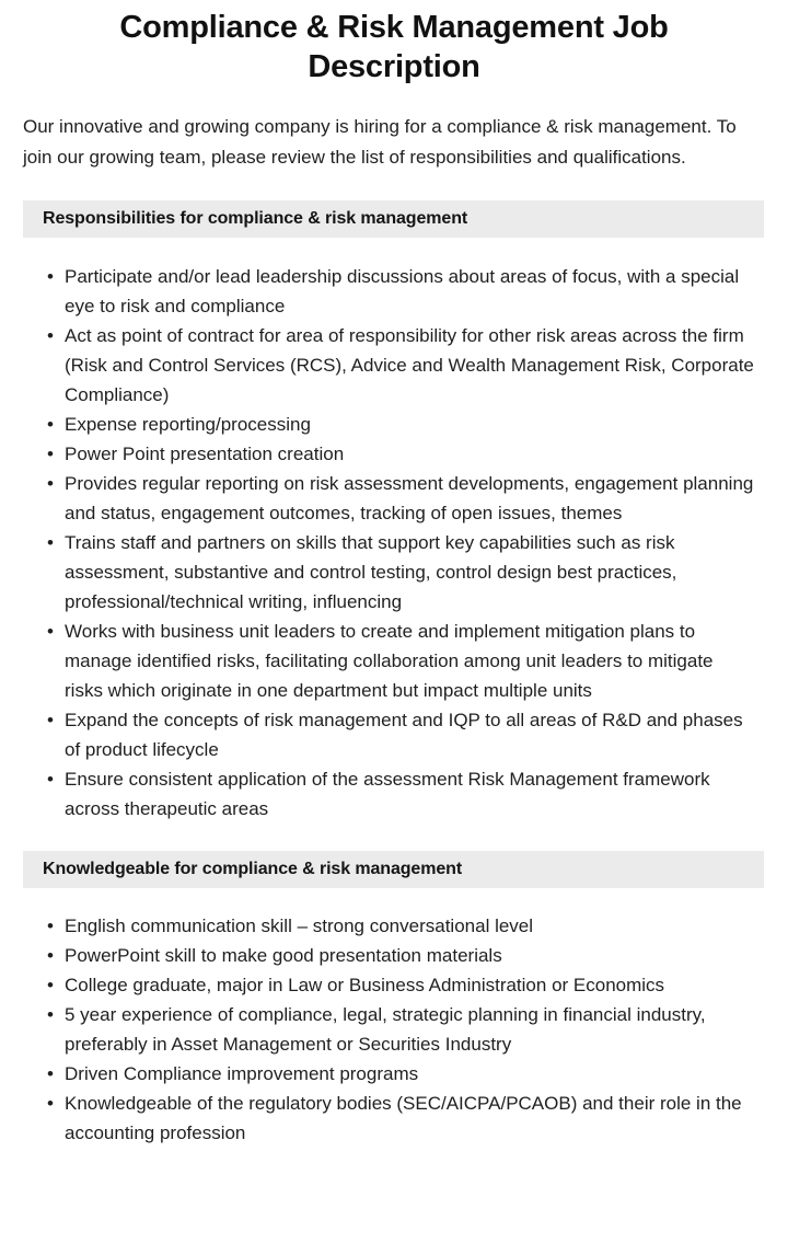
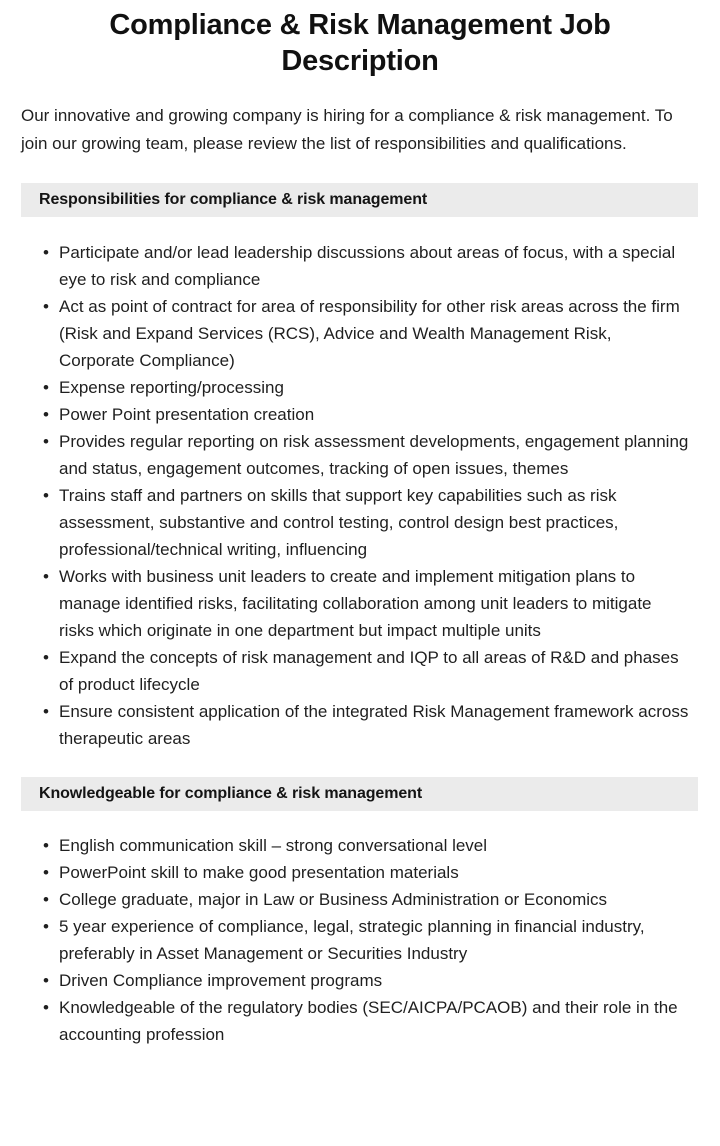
  Compliance & Risk Management Job Description
  Our innovative and growing company is hiring for a compliance & risk management. To join our growing team, please review the list of responsibilities and qualifications.
  Responsibilities for compliance & risk management
  Participate and/or lead leadership discussions about areas of focus, with a special eye to risk and compliance
- Act as point of contract for area of responsibility for other risk areas across the firm (Risk and Control Services (RCS), Advice and Wealth Management Risk, Corporate Compliance)
+ Act as point of contract for area of responsibility for other risk areas across the firm (Risk and Expand Services (RCS), Advice and Wealth Management Risk, Corporate Compliance)
  Expense reporting/processing
  Power Point presentation creation
  Provides regular reporting on risk assessment developments, engagement planning and status, engagement outcomes, tracking of open issues, themes
  Trains staff and partners on skills that support key capabilities such as risk assessment, substantive and control testing, control design best practices, professional/technical writing, influencing
  Works with business unit leaders to create and implement mitigation plans to manage identified risks, facilitating collaboration among unit leaders to mitigate risks which originate in one department but impact multiple units
  Expand the concepts of risk management and IQP to all areas of R&D and phases of product lifecycle
- Ensure consistent application of the assessment Risk Management framework across therapeutic areas
+ Ensure consistent application of the integrated Risk Management framework across therapeutic areas
  Knowledgeable for compliance & risk management
  English communication skill – strong conversational level
  PowerPoint skill to make good presentation materials
  College graduate, major in Law or Business Administration or Economics
  5 year experience of compliance, legal, strategic planning in financial industry, preferably in Asset Management or Securities Industry
  Driven Compliance improvement programs
  Knowledgeable of the regulatory bodies (SEC/AICPA/PCAOB) and their role in the accounting profession
